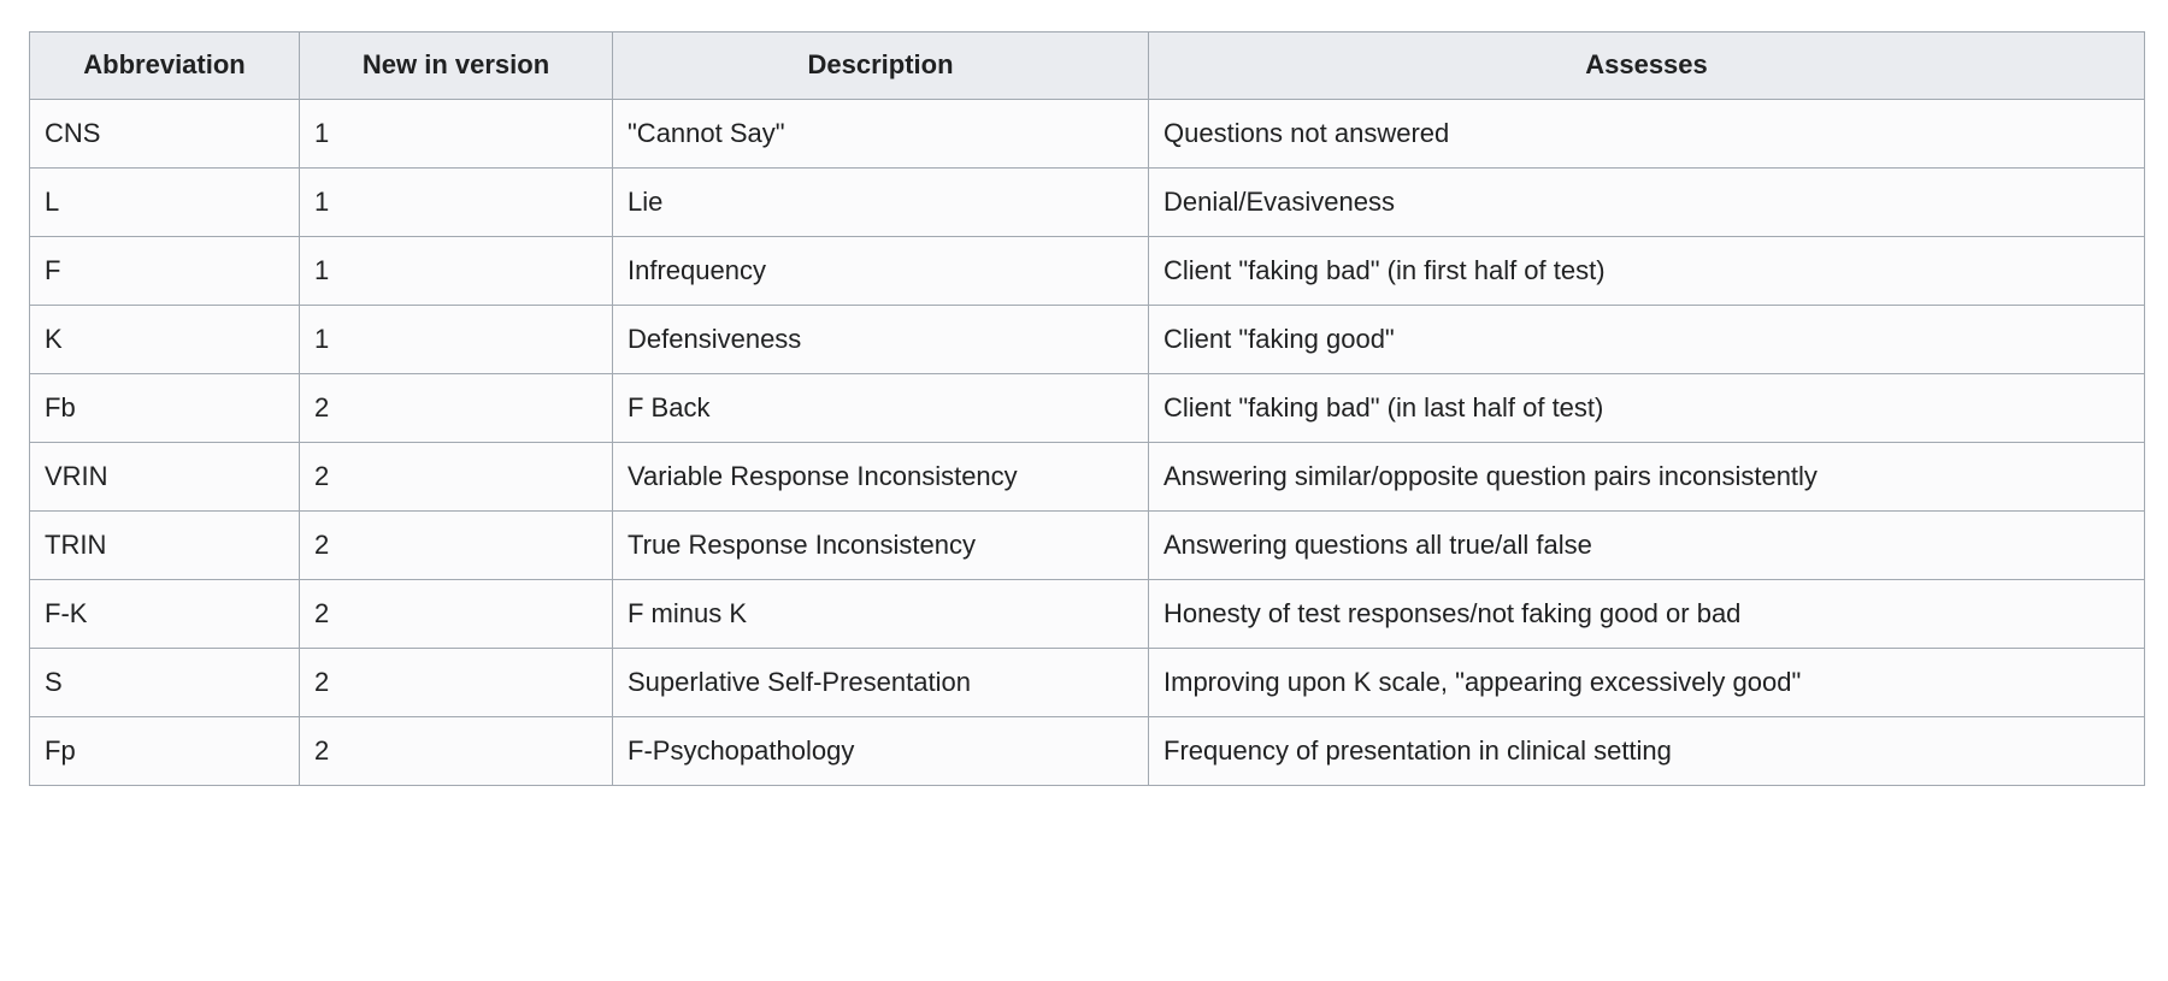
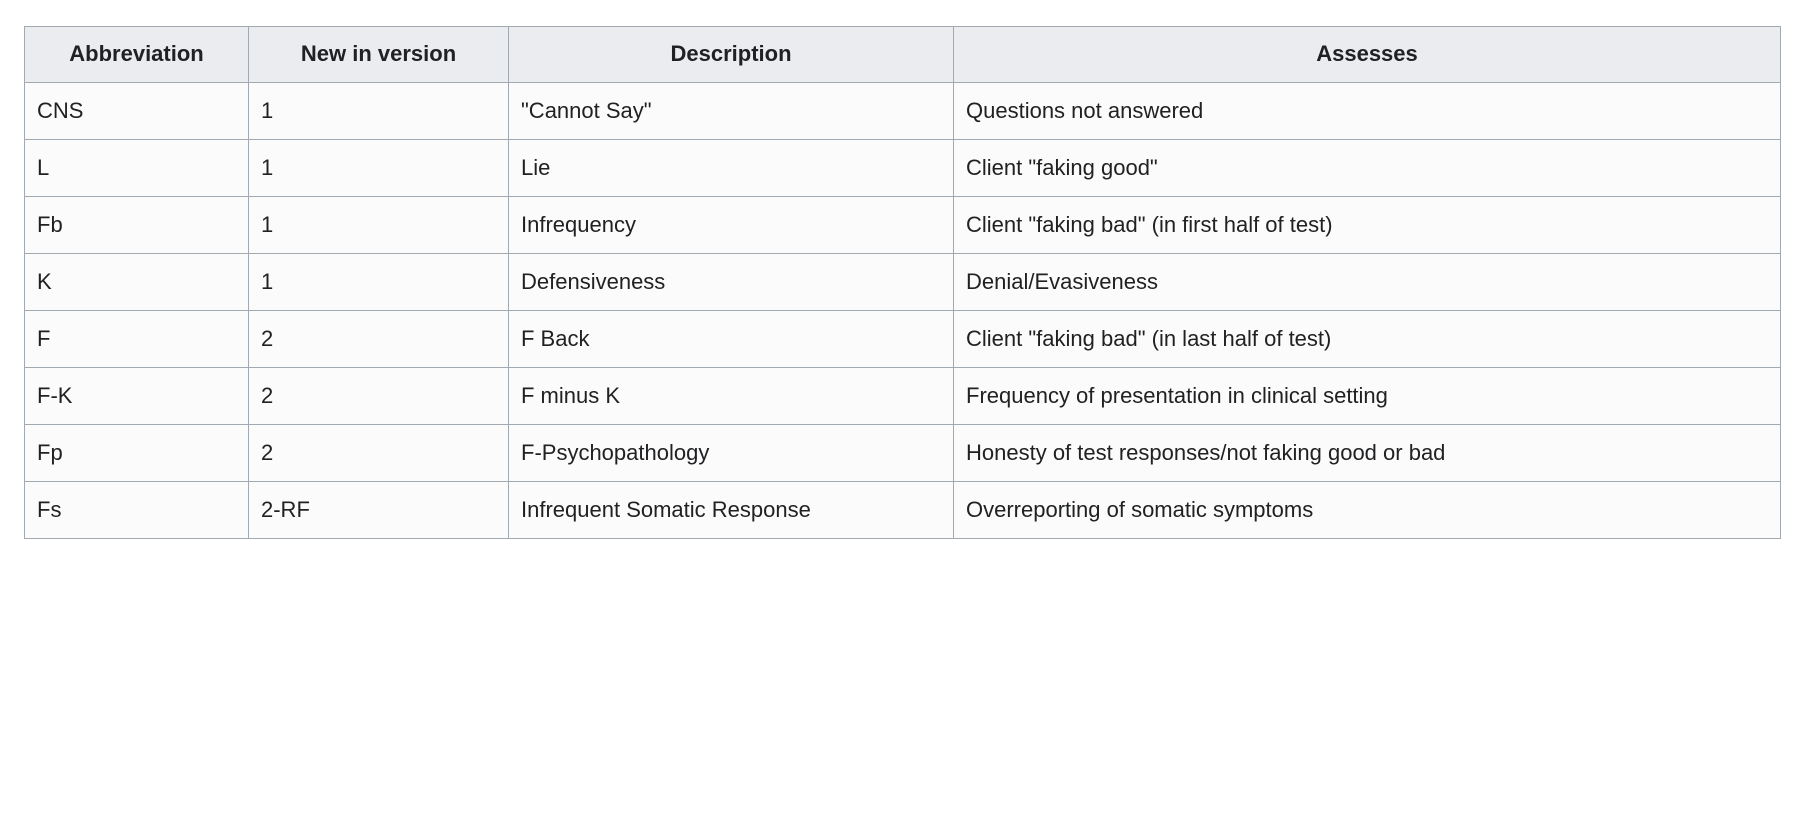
  Abbreviation	New in version	Description	Assesses
  CNS	1	"Cannot Say"	Questions not answered
- L	1	Lie	Denial/Evasiveness
+ L	1	Lie	Client "faking good"
- F	1	Infrequency	Client "faking bad" (in first half of test)
+ Fb	1	Infrequency	Client "faking bad" (in first half of test)
- K	1	Defensiveness	Client "faking good"
+ K	1	Defensiveness	Denial/Evasiveness
- Fb	2	F Back	Client "faking bad" (in last half of test)
+ F	2	F Back	Client "faking bad" (in last half of test)
- VRIN	2	Variable Response Inconsistency	Answering similar/opposite question pairs inconsistently
- TRIN	2	True Response Inconsistency	Answering questions all true/all false
- F-K	2	F minus K	Honesty of test responses/not faking good or bad
+ F-K	2	F minus K	Frequency of presentation in clinical setting
- S	2	Superlative Self-Presentation	Improving upon K scale, "appearing excessively good"
- Fp	2	F-Psychopathology	Frequency of presentation in clinical setting
+ Fp	2	F-Psychopathology	Honesty of test responses/not faking good or bad
+ Fs	2-RF	Infrequent Somatic Response	Overreporting of somatic symptoms
